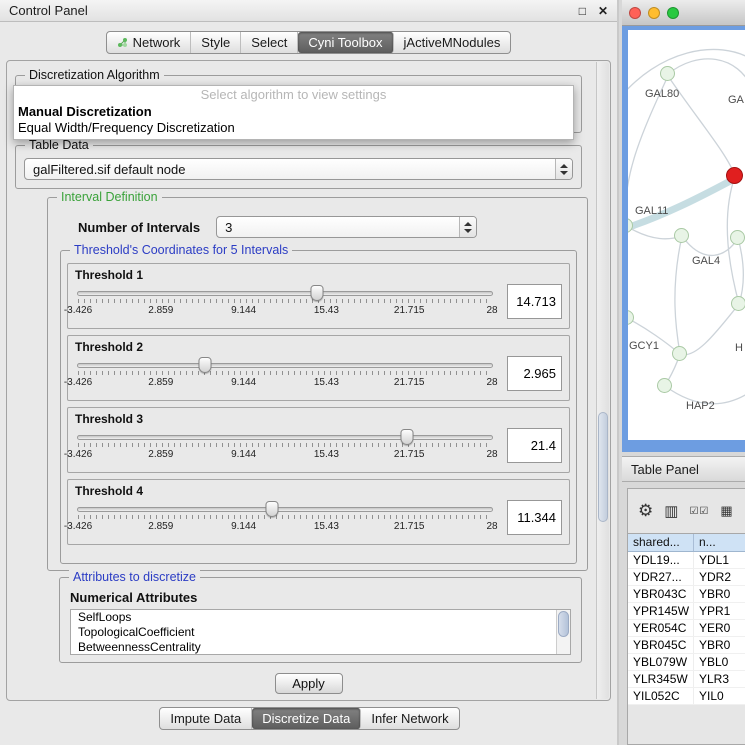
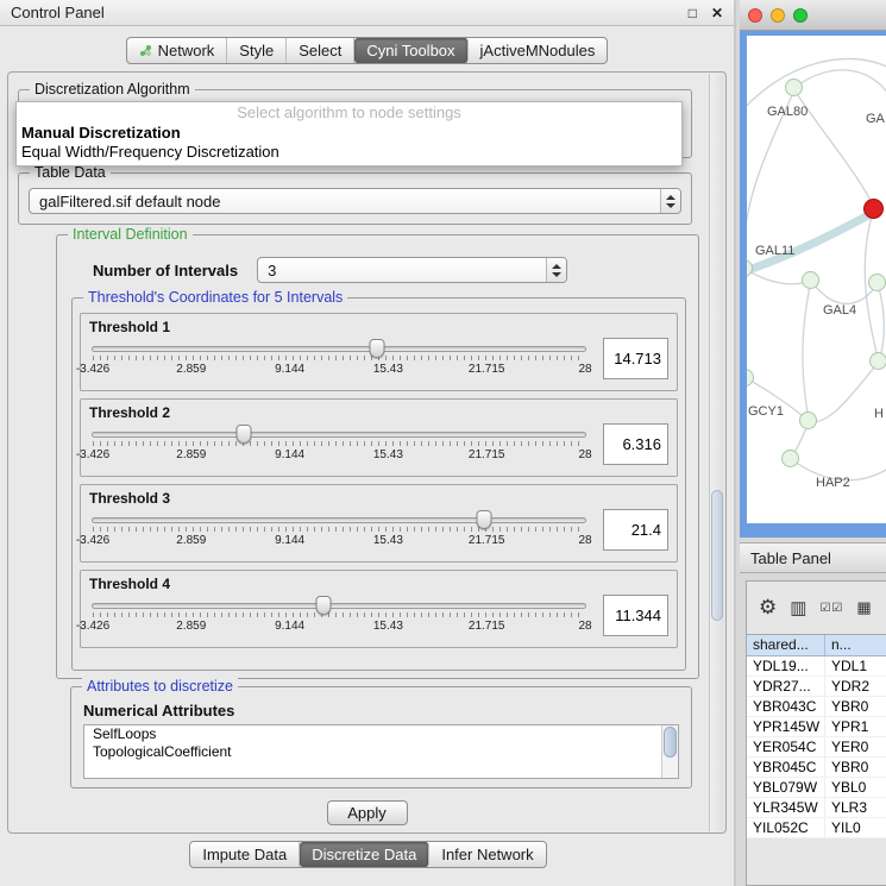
  Control Panel
  □
  ✕
  Network
  Style
  Select
  Cyni Toolbox
  jActiveMNodules
  Discretization Algorithm
- Select algorithm to view settings
+ Select algorithm to node settings
  Manual Discretization
  Equal Width/Frequency Discretization
  Table Data
  galFiltered.sif default node
  Interval Definition
  Number of Intervals
  3
  Threshold's Coordinates for 5 Intervals
  Threshold 1
  -3.426
  2.859
  9.144
  15.43
  21.715
  28
  14.713
  Threshold 2
  -3.426
  2.859
  9.144
  15.43
  21.715
  28
- 2.965
+ 6.316
  Threshold 3
  -3.426
  2.859
  9.144
  15.43
  21.715
  28
  21.4
  Threshold 4
  -3.426
  2.859
  9.144
  15.43
  21.715
  28
  11.344
  Attributes to discretize
  Numerical Attributes
  SelfLoops
  TopologicalCoefficient
- BetweennessCentrality
  Apply
  Impute Data
  Discretize Data
  Infer Network
  GAL80
  GA
  GAL11
  GAL4
  GCY1
  H
  HAP2
  Table Panel
  ⚙
  ▥
  ☑☑
  ▦
  shared...
  n...
  YDL19...
  YDL1
  YDR27...
  YDR2
  YBR043C
  YBR0
  YPR145W
  YPR1
  YER054C
  YER0
  YBR045C
  YBR0
  YBL079W
  YBL0
  YLR345W
  YLR3
  YIL052C
  YIL0
